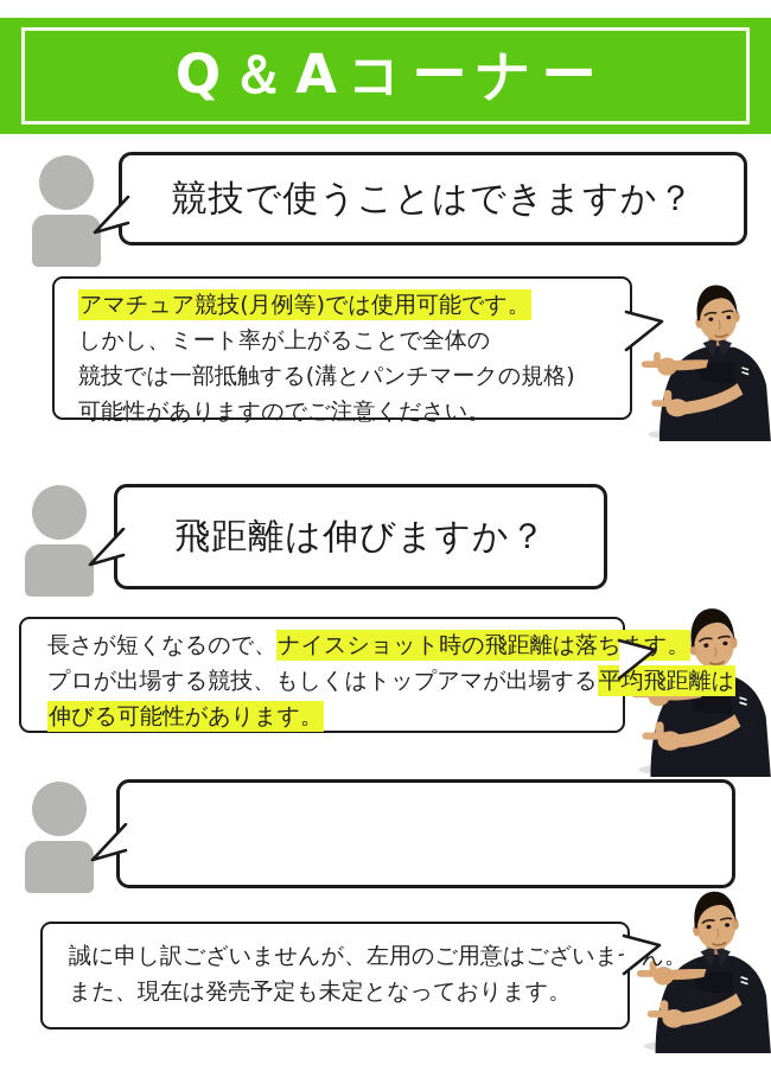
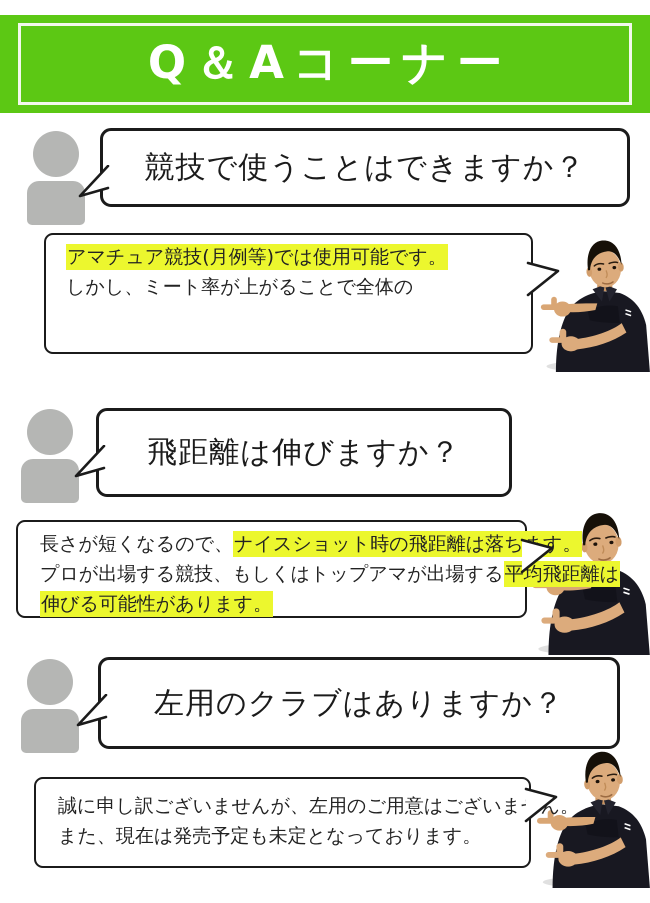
  Q＆Aコーナー
  競技で使うことはできますか？
  アマチュア競技(月例等)では使用可能です。
  しかし、ミート率が上がることで全体の
- 競技では一部抵触する(溝とパンチマークの規格)
- 可能性がありますのでご注意ください。
  飛距離は伸びますか？
  長さが短くなるので、ナイスショット時の飛距離は落ちす。
  プロが出場する競技、もしくはトップアマが出場する平均飛距離は
  伸びる可能性があります。
+ 左用のクラブはありますか？
  誠に申し訳ございませんが、左用のご用意はございまん。
  また、現在は発売予定も未定となっております。
